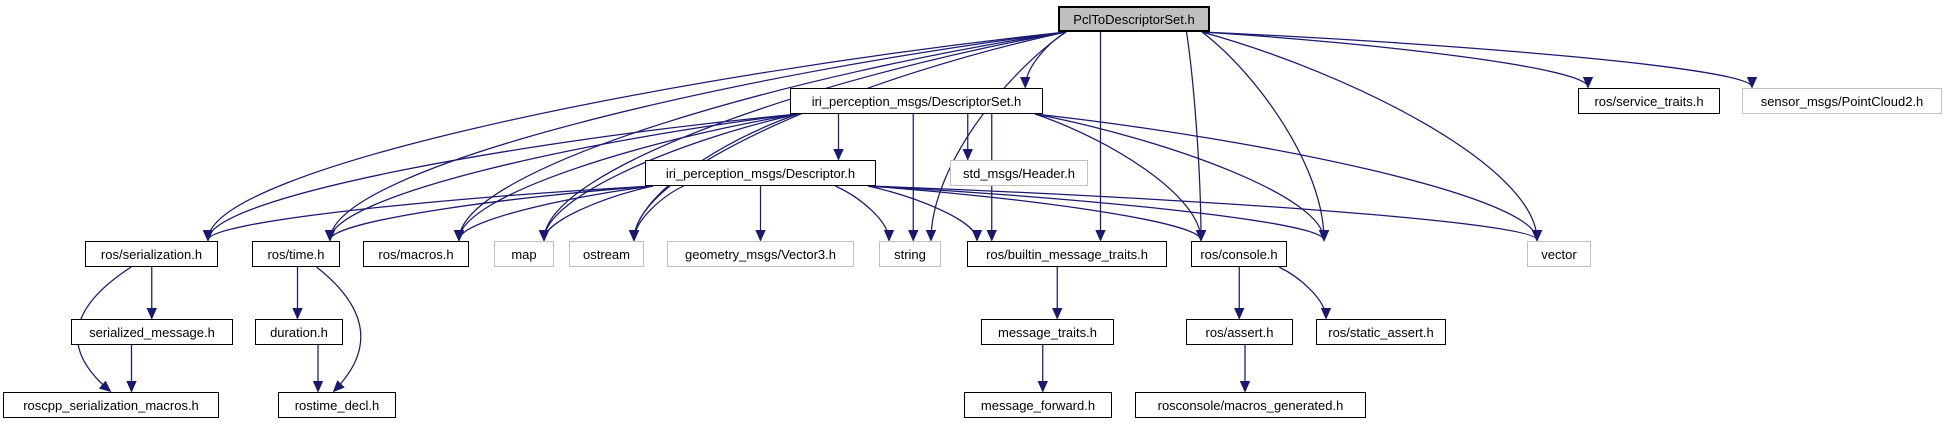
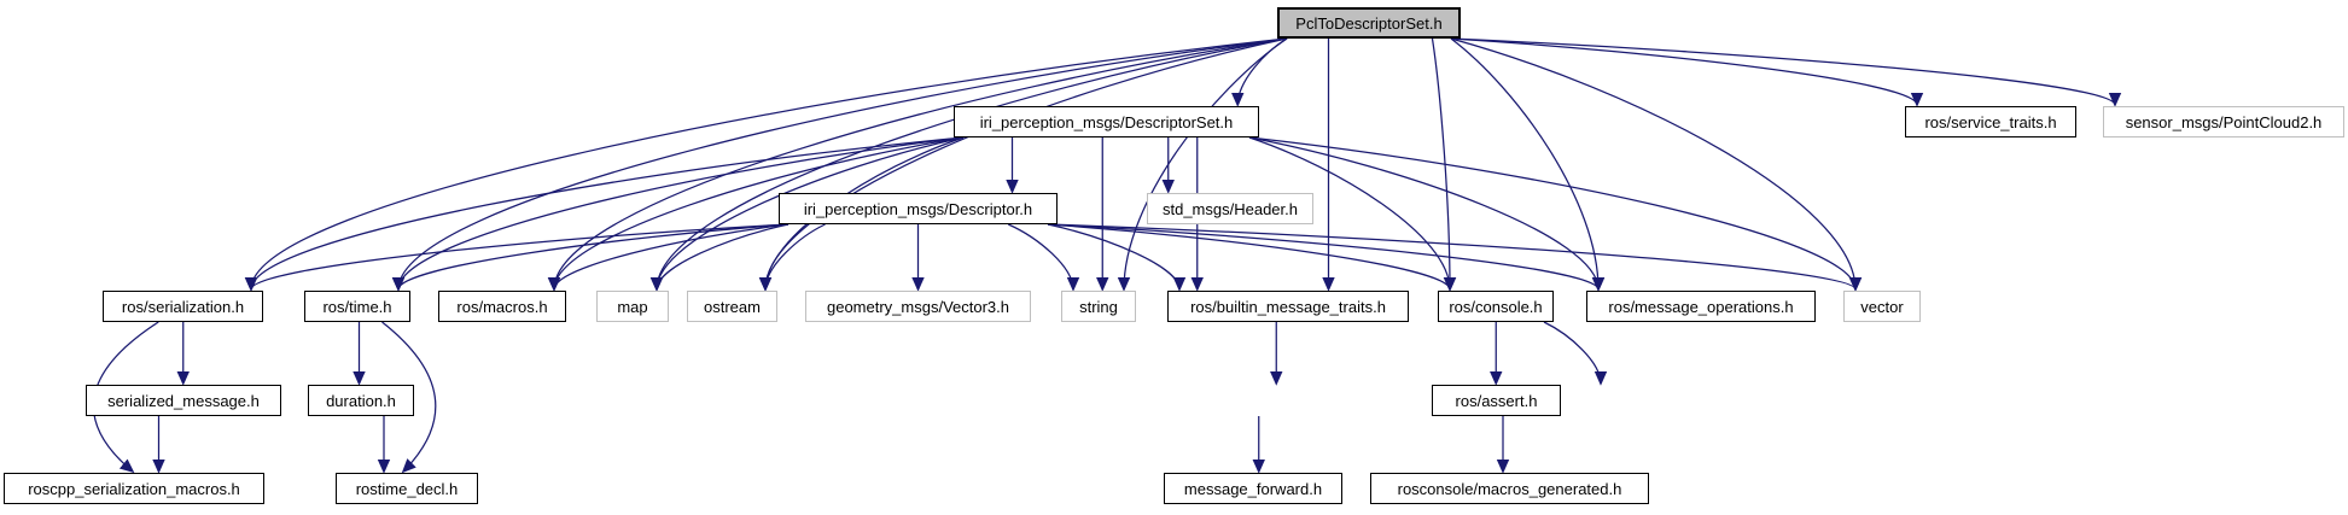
  PclToDescriptorSet.h
  iri_perception_msgs/DescriptorSet.h
  ros/service_traits.h
  sensor_msgs/PointCloud2.h
  iri_perception_msgs/Descriptor.h
  std_msgs/Header.h
  ros/serialization.h
  ros/time.h
  ros/macros.h
  map
  ostream
  geometry_msgs/Vector3.h
  string
  ros/builtin_message_traits.h
  ros/console.h
+ ros/message_operations.h
  vector
  serialized_message.h
  duration.h
- message_traits.h
  ros/assert.h
- ros/static_assert.h
  roscpp_serialization_macros.h
  rostime_decl.h
  message_forward.h
  rosconsole/macros_generated.h
